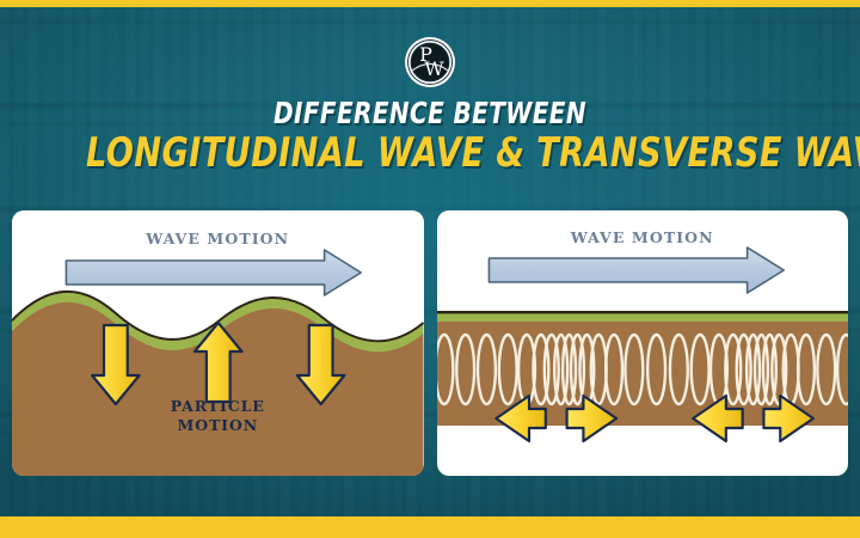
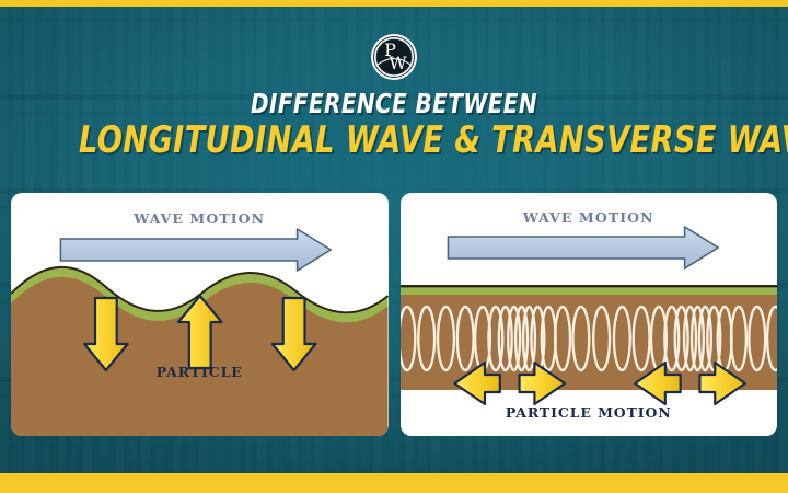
  P
  W
  DIFFERENCE BETWEEN
  LONGITUDINAL WAVE & TRANSVERSE WA
  WAVE MOTION
  PARTICLE
- MOTION
  WAVE MOTION
+ PARTICLE MOTION
